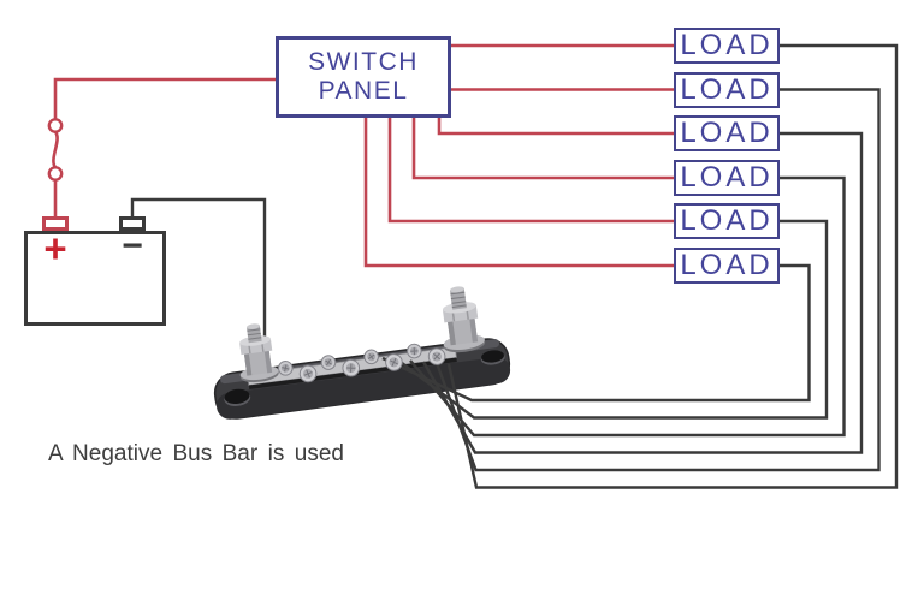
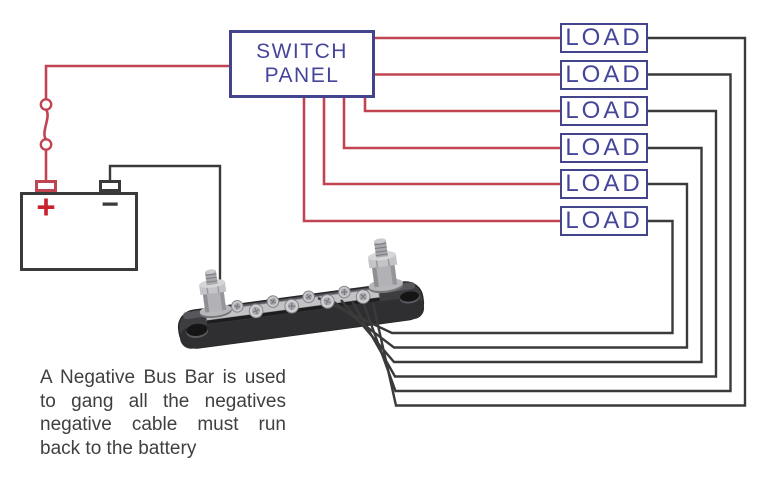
  SWITCH
  PANEL
  LOAD
  LOAD
  LOAD
  LOAD
  LOAD
  LOAD
  +
  −
  A Negative Bus Bar is used
+ to gang all the negatives
+ negative cable must run
+ back to the battery
